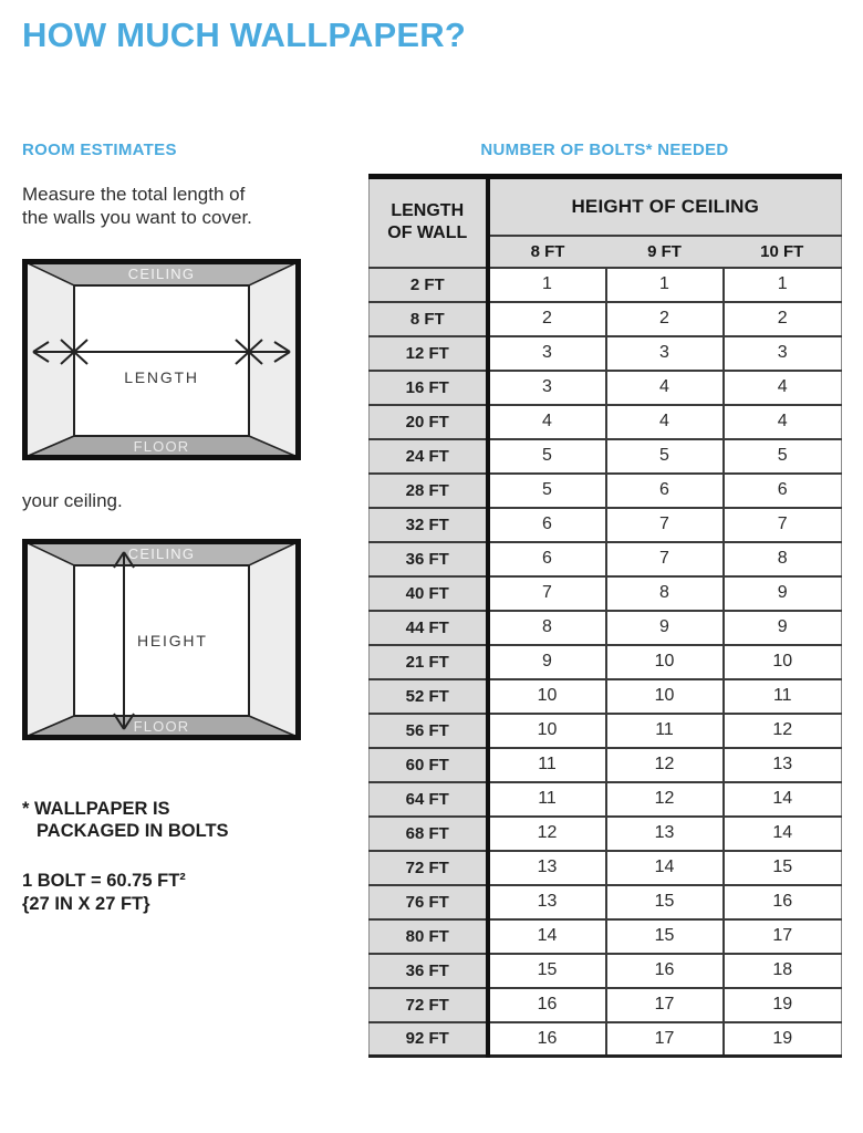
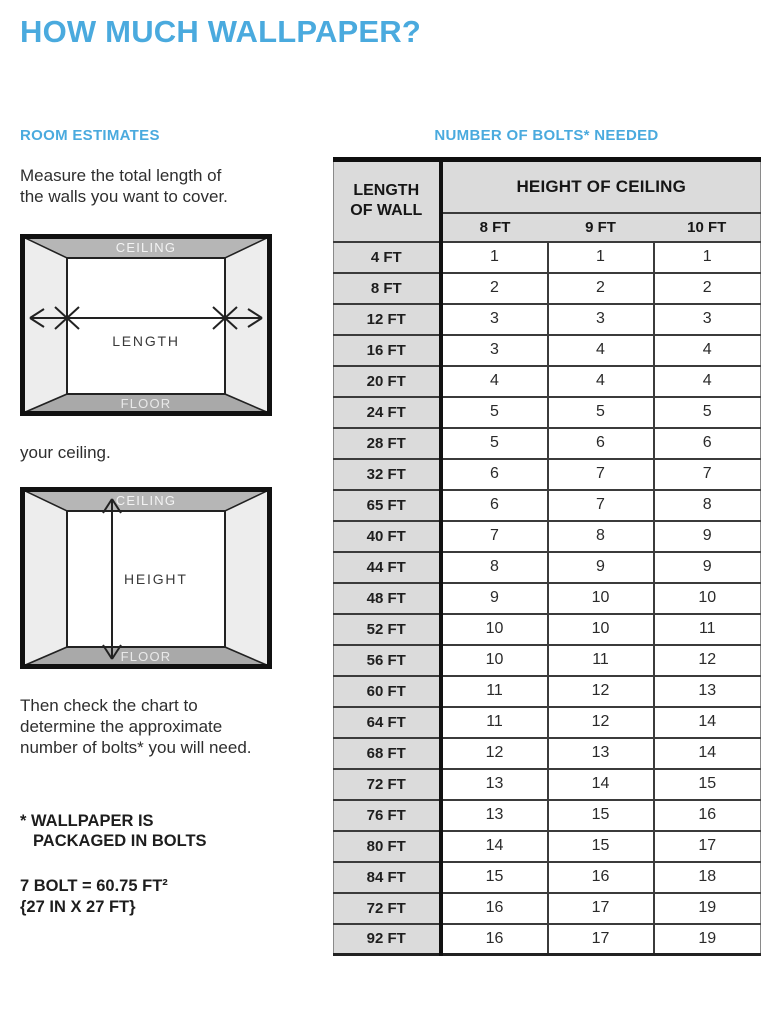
  HOW MUCH WALLPAPER?
  ROOM ESTIMATES
  Measure the total length of
  the walls you want to cover.
  CEILING
  LENGTH
  FLOOR
  your ceiling.
  CEILING
  HEIGHT
  FLOOR
+ Then check the chart to
+ determine the approximate
+ number of bolts* you will need.
  * WALLPAPER IS
  PACKAGED IN BOLTS
- 1 BOLT = 60.75 FT²
+ 7 BOLT = 60.75 FT²
  {27 IN X 27 FT}
  NUMBER OF BOLTS* NEEDED
  LENGTH OF WALL	HEIGHT OF CEILING
  8 FT	9 FT	10 FT
- 2 FT	1	1	1
+ 4 FT	1	1	1
  8 FT	2	2	2
  12 FT	3	3	3
  16 FT	3	4	4
  20 FT	4	4	4
  24 FT	5	5	5
  28 FT	5	6	6
  32 FT	6	7	7
- 36 FT	6	7	8
+ 65 FT	6	7	8
  40 FT	7	8	9
  44 FT	8	9	9
- 21 FT	9	10	10
+ 48 FT	9	10	10
  52 FT	10	10	11
  56 FT	10	11	12
  60 FT	11	12	13
  64 FT	11	12	14
  68 FT	12	13	14
  72 FT	13	14	15
  76 FT	13	15	16
  80 FT	14	15	17
- 36 FT	15	16	18
+ 84 FT	15	16	18
  72 FT	16	17	19
  92 FT	16	17	19
